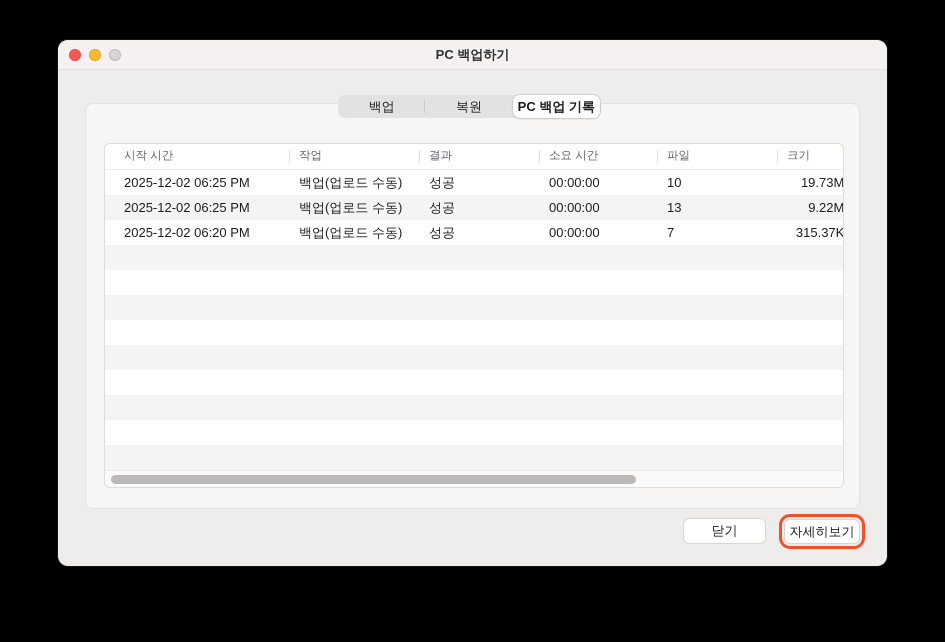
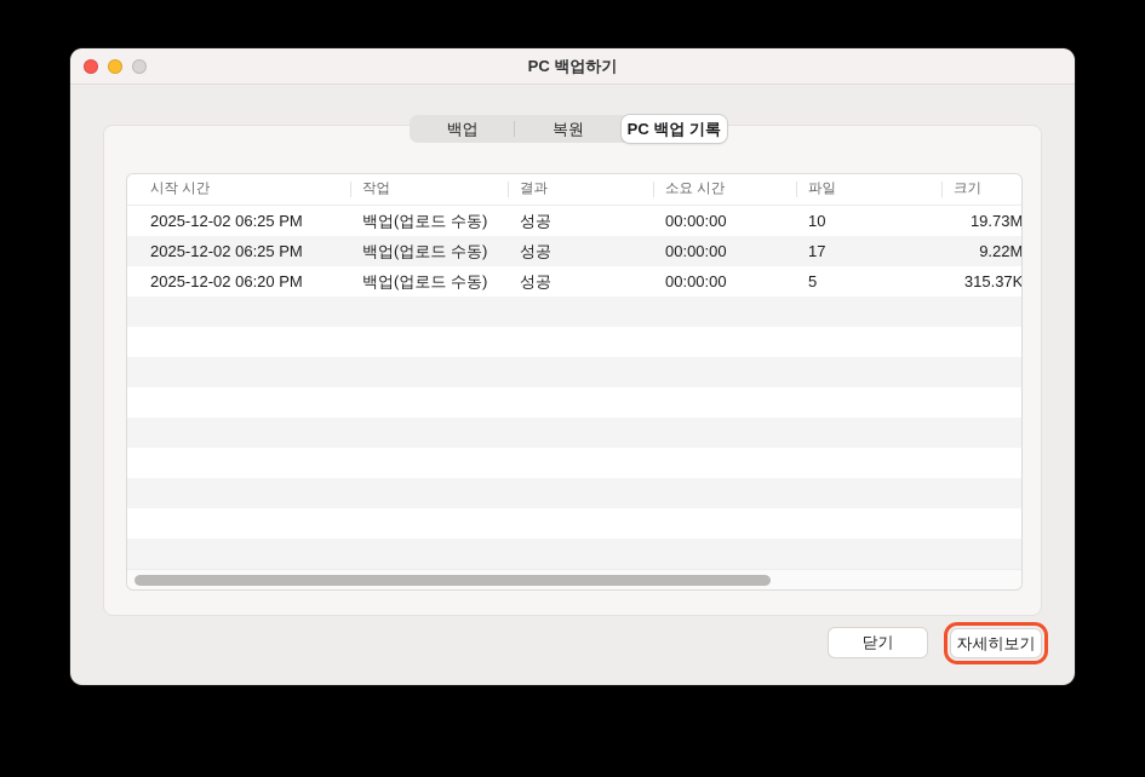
  PC 백업하기
  백업
  복원
  PC 백업 기록
  시작 시간
  작업
  결과
  소요 시간
  파일
  크기
  2025-12-02 06:25 PM
  백업(업로드 수동)
  성공
  00:00:00
  10
  19.73M
  2025-12-02 06:25 PM
  백업(업로드 수동)
  성공
  00:00:00
- 13
+ 17
  9.22M
  2025-12-02 06:20 PM
  백업(업로드 수동)
  성공
  00:00:00
- 7
+ 5
  315.37K
  닫기
  자세히보기
